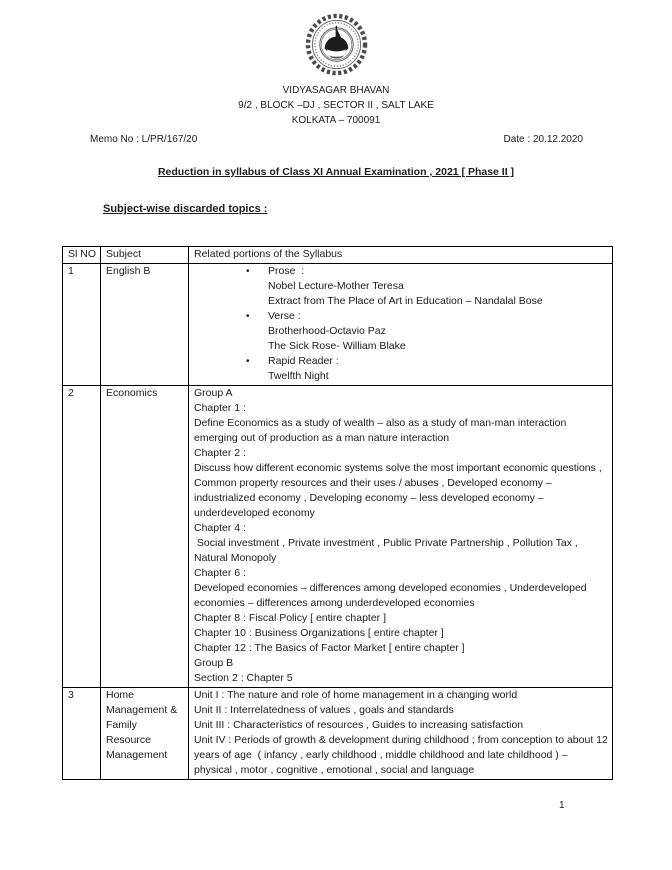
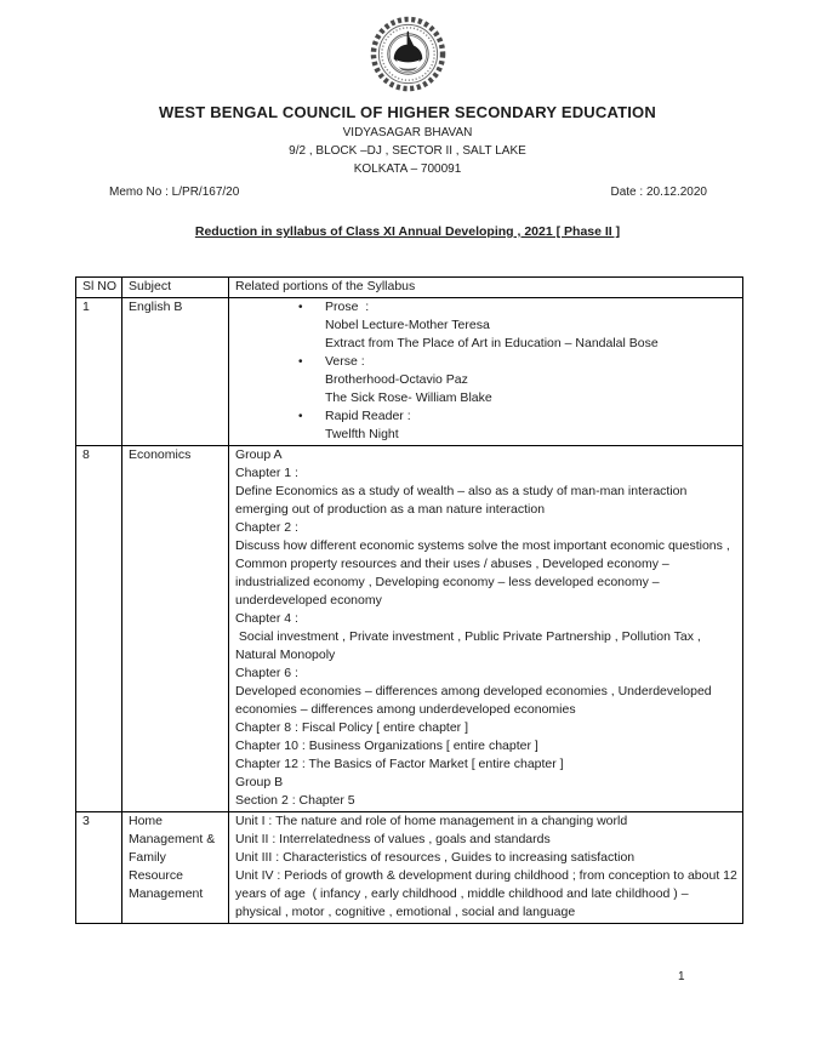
+ WEST BENGAL COUNCIL OF HIGHER SECONDARY EDUCATION
  VIDYASAGAR BHAVAN
  9/2 , BLOCK –DJ , SECTOR II , SALT LAKE
  KOLKATA – 700091
  Memo No : L/PR/167/20
  Date : 20.12.2020
- Reduction in syllabus of Class XI Annual Examination , 2021 [ Phase II ]
+ Reduction in syllabus of Class XI Annual Developing , 2021 [ Phase II ]
- Subject-wise discarded topics :
  Sl NO	Subject	Related portions of the Syllabus
  1	English B	• Prose :Nobel Lecture-Mother TeresaExtract from The Place of Art in Education – Nandalal Bose• Verse :Brotherhood-Octavio PazThe Sick Rose- William Blake• Rapid Reader :Twelfth Night
- 2	Economics	Group AChapter 1 :Define Economics as a study of wealth – also as a study of man-man interaction emerging out of production as a man nature interactionChapter 2 :Discuss how different economic systems solve the most important economic questions , Common property resources and their uses / abuses , Developed economy – industrialized economy , Developing economy – less developed economy – underdeveloped economyChapter 4 : Social investment , Private investment , Public Private Partnership , Pollution Tax , Natural MonopolyChapter 6 :Developed economies – differences among developed economies , Underdeveloped economies – differences among underdeveloped economiesChapter 8 : Fiscal Policy [ entire chapter ]Chapter 10 : Business Organizations [ entire chapter ]Chapter 12 : The Basics of Factor Market [ entire chapter ]Group BSection 2 : Chapter 5
+ 8	Economics	Group AChapter 1 :Define Economics as a study of wealth – also as a study of man-man interaction emerging out of production as a man nature interactionChapter 2 :Discuss how different economic systems solve the most important economic questions , Common property resources and their uses / abuses , Developed economy – industrialized economy , Developing economy – less developed economy – underdeveloped economyChapter 4 : Social investment , Private investment , Public Private Partnership , Pollution Tax , Natural MonopolyChapter 6 :Developed economies – differences among developed economies , Underdeveloped economies – differences among underdeveloped economiesChapter 8 : Fiscal Policy [ entire chapter ]Chapter 10 : Business Organizations [ entire chapter ]Chapter 12 : The Basics of Factor Market [ entire chapter ]Group BSection 2 : Chapter 5
  3	Home Management & Family Resource Management	Unit I : The nature and role of home management in a changing worldUnit II : Interrelatedness of values , goals and standardsUnit III : Characteristics of resources , Guides to increasing satisfactionUnit IV : Periods of growth & development during childhood ; from conception to about 12 years of age ( infancy , early childhood , middle childhood and late childhood ) – physical , motor , cognitive , emotional , social and language
  1
